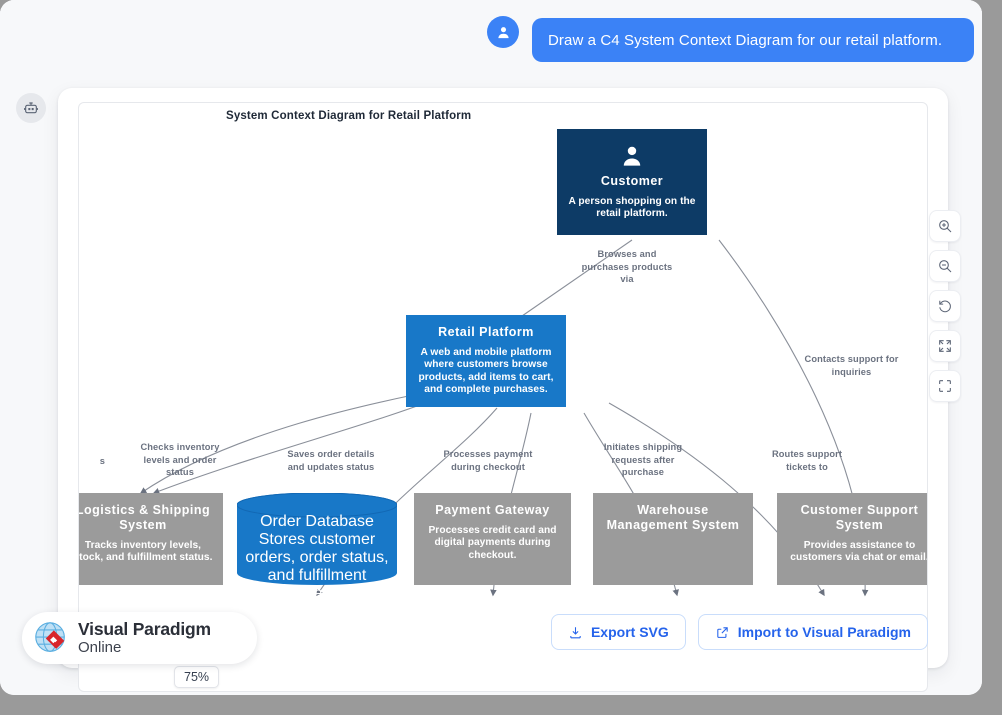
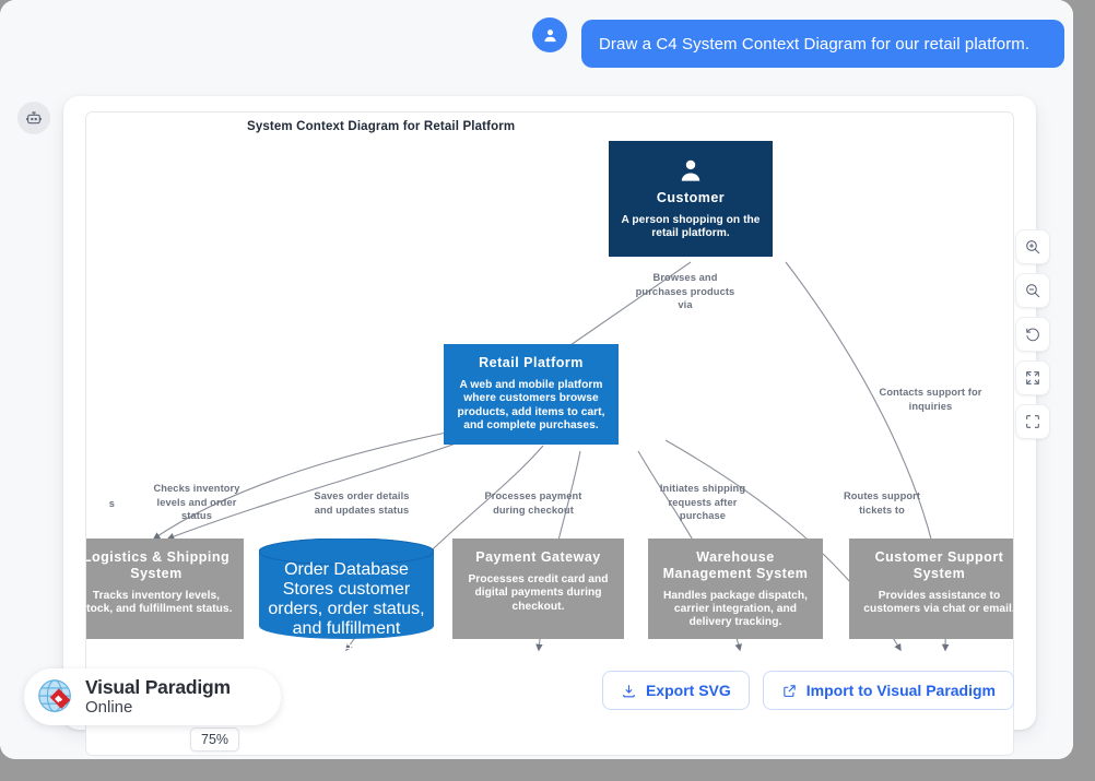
  Draw a C4 System Context Diagram for our retail platform.
  System Context Diagram for Retail Platform
  Customer
  A person shopping on the retail platform.
  Retail Platform
  A web and mobile platform where customers browse products, add items to cart, and complete purchases.
  Logistics & Shipping System
  Tracks inventory levels, tock, and fulfillment status.
  Order Database
  Stores customer orders, order status, and fulfillment details.
  Payment Gateway
  Processes credit card and digital payments during checkout.
  Warehouse Management System
+ Handles package dispatch, carrier integration, and delivery tracking.
  Customer Support System
  Provides assistance to customers via chat or email
  Browses and
  purchases products
  via
  Contacts support for
  inquiries
  s
  Checks inventory
  levels and order
  status
  Saves order details
  and updates status
  Processes payment
  during checkout
  Initiates shipping
  requests after
  purchase
  Routes support
  tickets to
  75%
  Export SVG
  Import to Visual Paradigm
  Visual Paradigm
  Online
